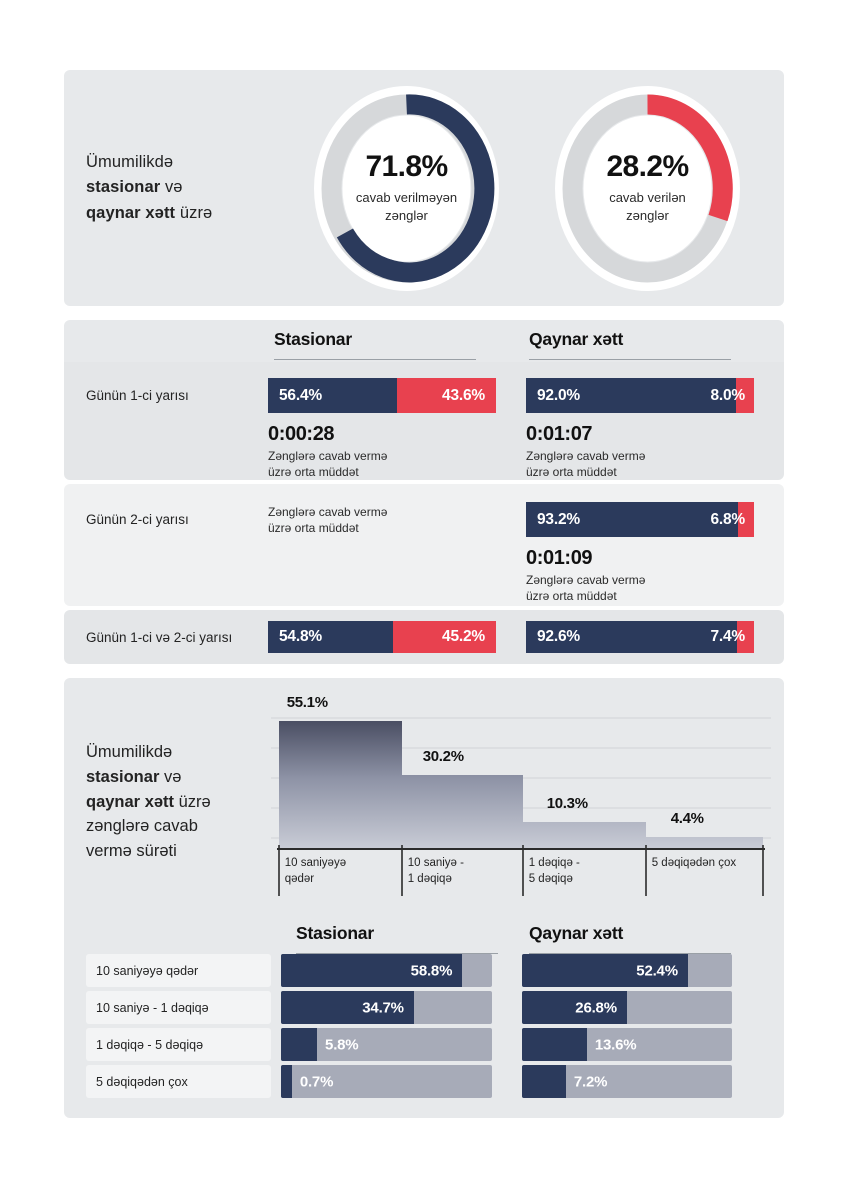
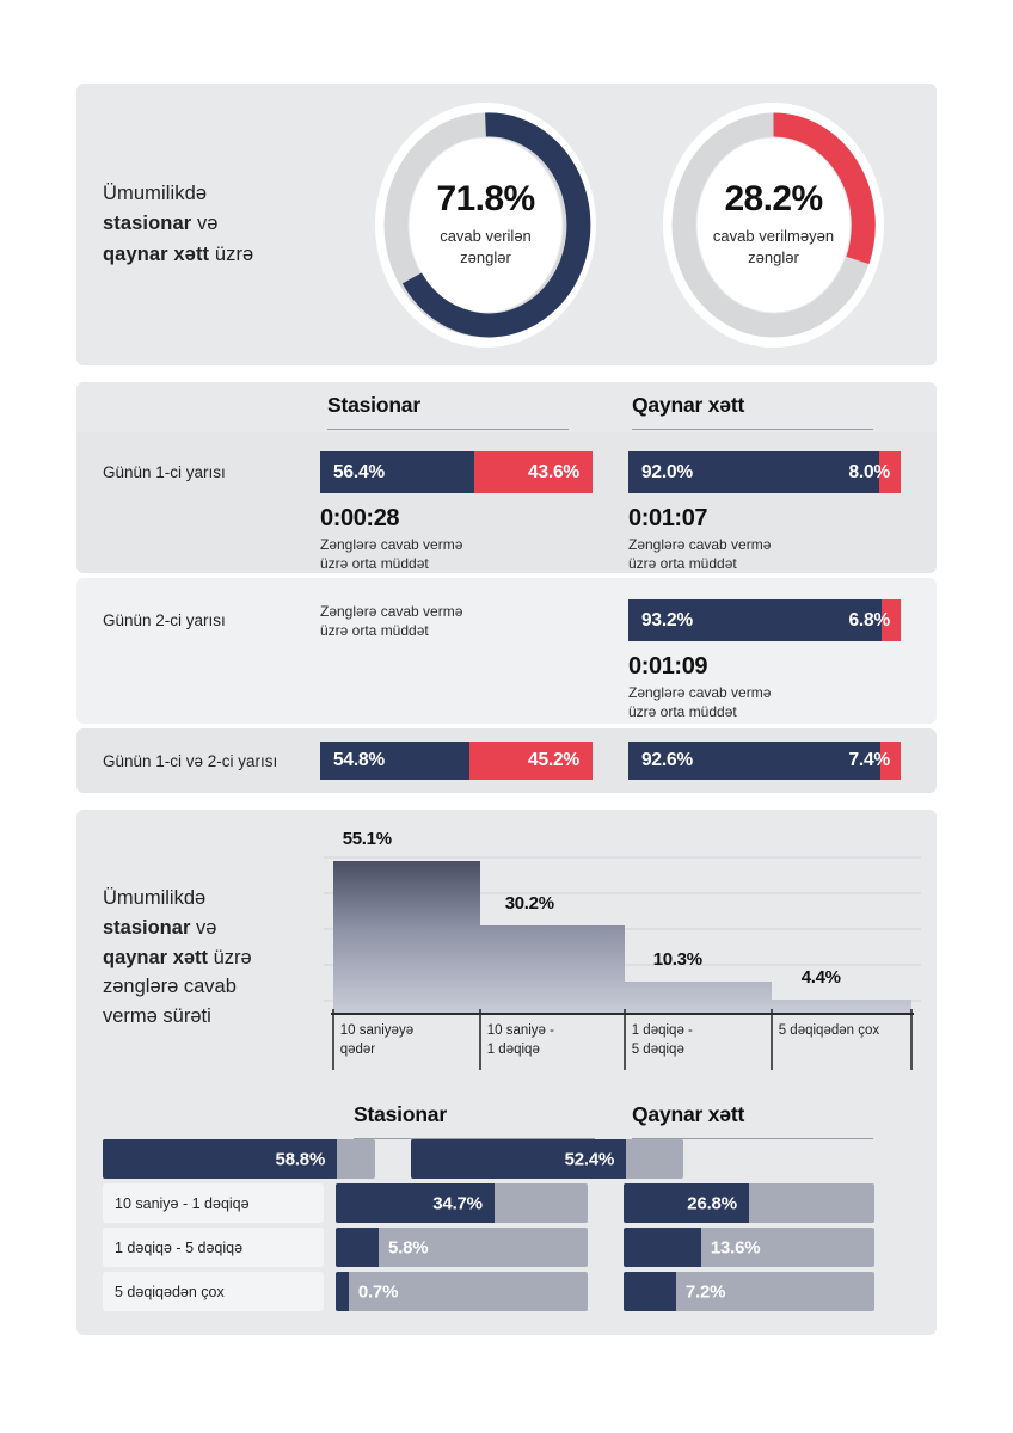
  Ümumilikdə
  stasionar və
  qaynar xətt üzrə
  71.8%
- cavab verilməyən
+ cavab verilən
  zənglər
  28.2%
- cavab verilən
+ cavab verilməyən
  zənglər
  Stasionar
  Qaynar xətt
  Günün 1-ci yarısı
  56.4%
  43.6%
  0:00:28
  Zənglərə cavab vermə
  üzrə orta müddət
  92.0%
  8.0%
  0:01:07
  Zənglərə cavab vermə
  üzrə orta müddət
  Günün 2-ci yarısı
  Zənglərə cavab vermə
  üzrə orta müddət
  93.2%
  6.8%
  0:01:09
  Zənglərə cavab vermə
  üzrə orta müddət
  Günün 1-ci və 2-ci yarısı
  54.8%
  45.2%
  92.6%
  7.4%
  Ümumilikdə
  stasionar və
  qaynar xətt üzrə
  zənglərə cavab
  vermə sürəti
  55.1%
  30.2%
  10.3%
  4.4%
  10 saniyəyə
  qədər
  10 saniyə -
  1 dəqiqə
  1 dəqiqə -
  5 dəqiqə
  5 dəqiqədən çox
  Stasionar
  Qaynar xətt
- 10 saniyəyə qədər
  58.8%
  52.4%
  10 saniyə - 1 dəqiqə
  34.7%
  26.8%
  1 dəqiqə - 5 dəqiqə
  5.8%
  13.6%
  5 dəqiqədən çox
  0.7%
  7.2%
